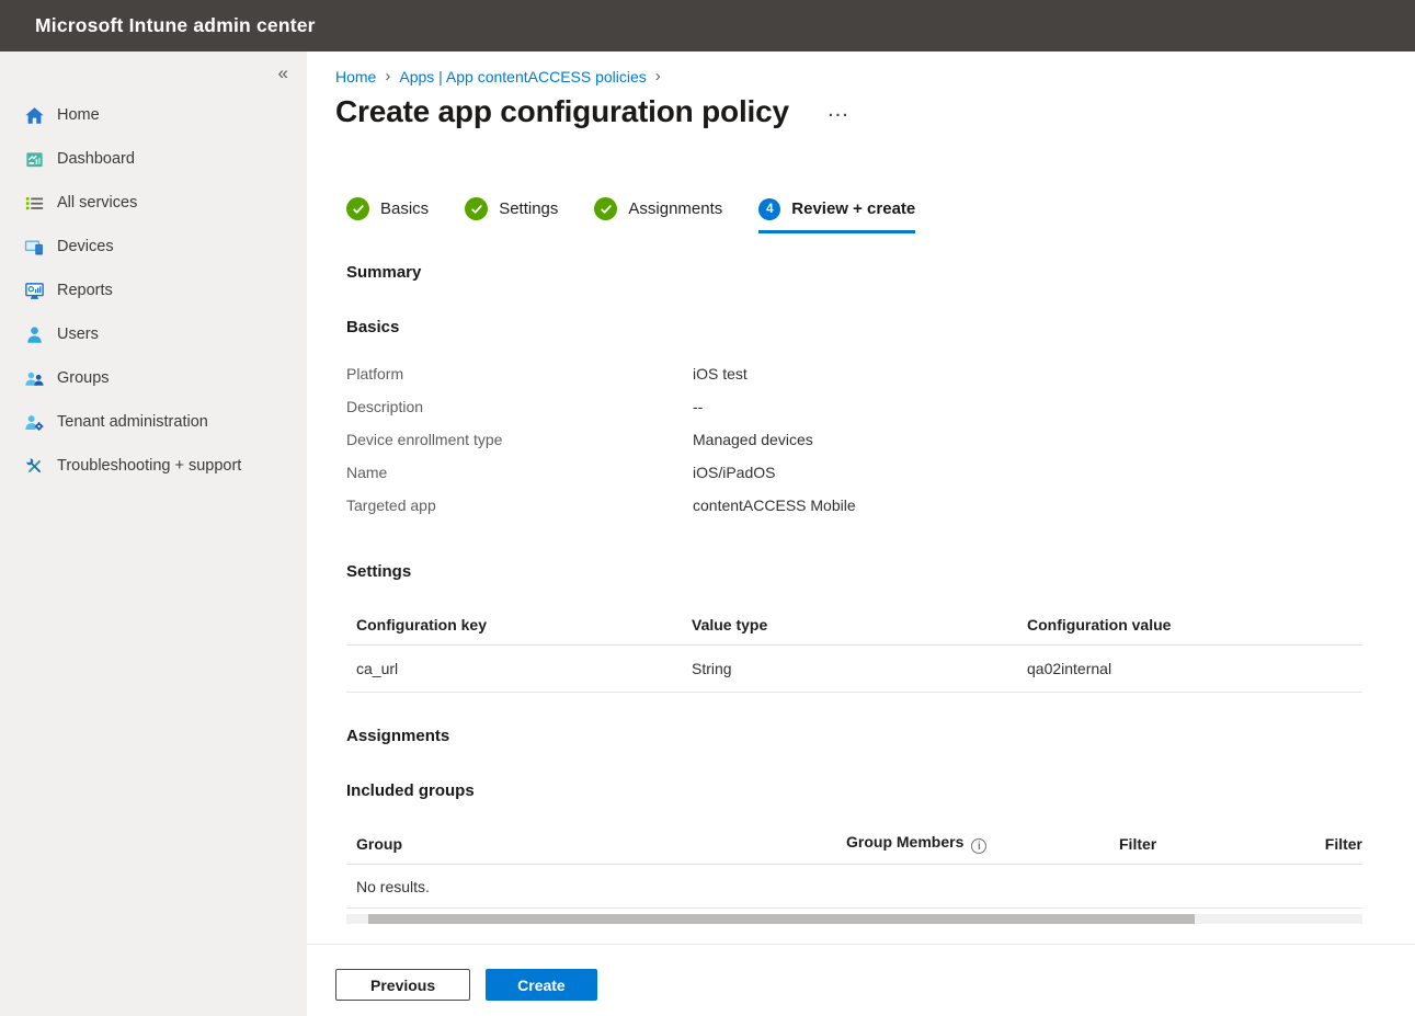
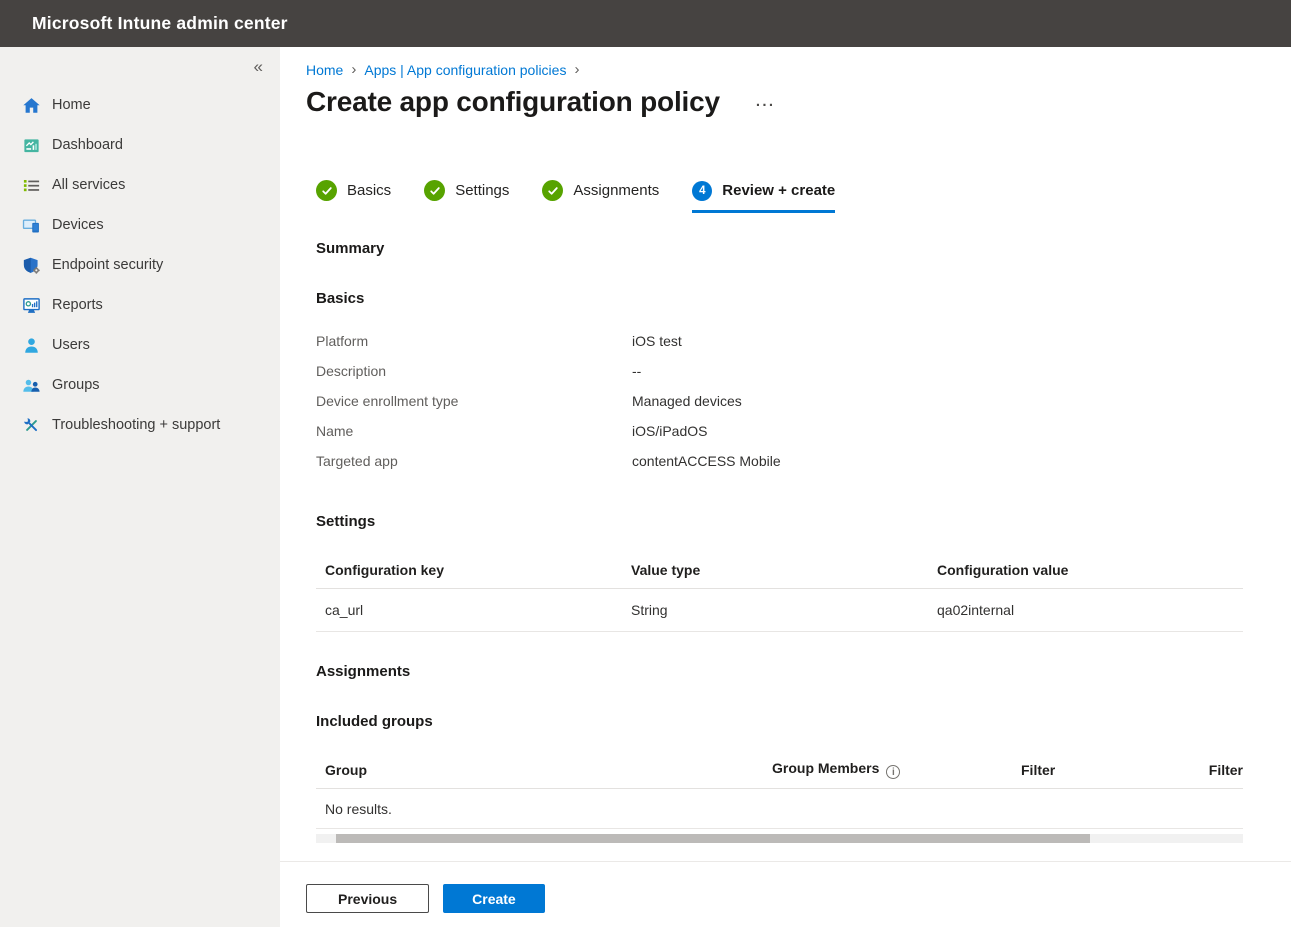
  Microsoft Intune admin center
  «
  Home
  Dashboard
  All services
  Devices
+ Endpoint security
  Reports
  Users
  Groups
- Tenant administration
  Troubleshooting + support
  Home
  ›
- Apps | App contentACCESS policies
+ Apps | App configuration policies
  ›
  Create app configuration policy
  ···
  Basics
  Settings
  Assignments
  4
  Review + create
  Summary
  Basics
  Platform
  iOS test
  Description
  --
  Device enrollment type
  Managed devices
  Name
  iOS/iPadOS
  Targeted app
  contentACCESS Mobile
  Settings
  Configuration key
  Value type
  Configuration value
  ca_url
  String
  qa02internal
  Assignments
  Included groups
  Group
  Group Members i
  Filter
  Filter
  No results.
  Previous
  Create
